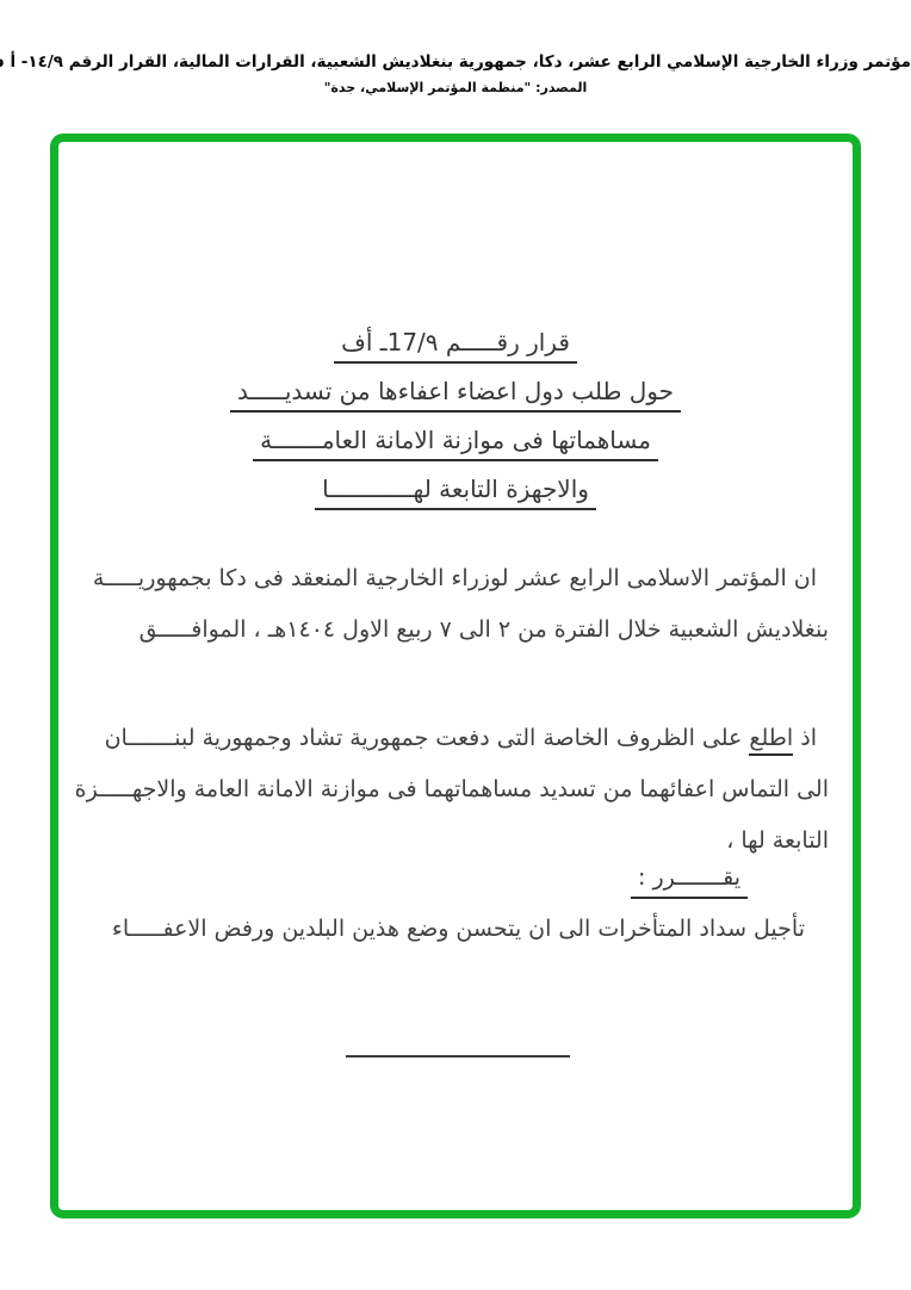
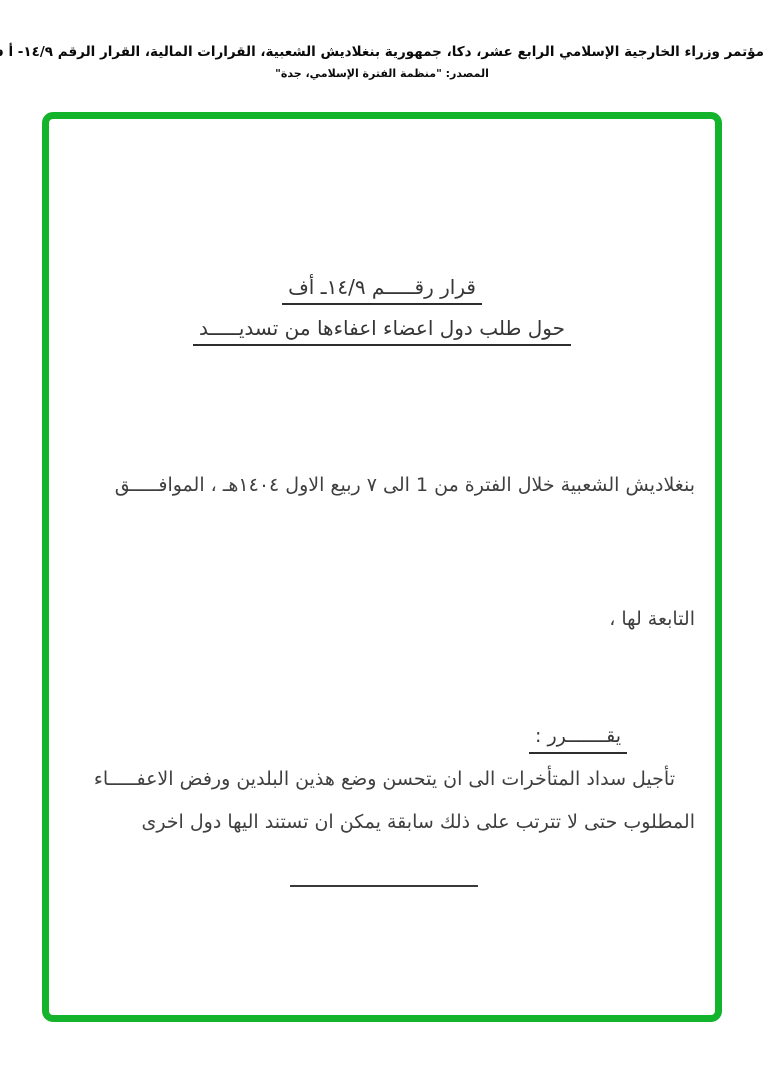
  مؤتمر وزراء الخارجية الإسلامي الرابع عشر، دكا، جمهورية بنغلاديش الشعبية، القرارات المالية، القرار الرقم ١٤/٩- أ
- المصدر: "منظمة المؤتمر الإسلامي، جدة"
+ المصدر: "منظمة الفترة الإسلامي، جدة"
- قرار رقـــــم 17/٩ـ أف
+ قرار رقـــــم ١٤/٩ـ أف
  حول طلب دول اعضاء اعفاءها من تسديـــــد
- مساهماتها فى موازنة الامانة العامـــــــة
- والاجهزة التابعة لهــــــــــــا
- ان المؤتمر الاسلامى الرابع عشر لوزراء الخارجية المنعقد فى دكا بجمهوريـــــة
- بنغلاديش الشعبية خلال الفترة من ٢ الى ٧ ربيع الاول ١٤٠٤هـ ، الموافـــــق
+ بنغلاديش الشعبية خلال الفترة من 1 الى ٧ ربيع الاول ١٤٠٤هـ ، الموافـــــق
- اذ اطلع على الظروف الخاصة التى دفعت جمهورية تشاد وجمهورية لبنـــــــان
- الى التماس اعفائهما من تسديد مساهماتهما فى موازنة الامانة العامة والاجهـــــزة
  التابعة لها ،
  يقـــــــرر :
  تأجيل سداد المتأخرات الى ان يتحسن وضع هذين البلدين ورفض الاعفـــــاء
+ المطلوب حتى لا تترتب على ذلك سابقة يمكن ان تستند اليها دول اخرى
